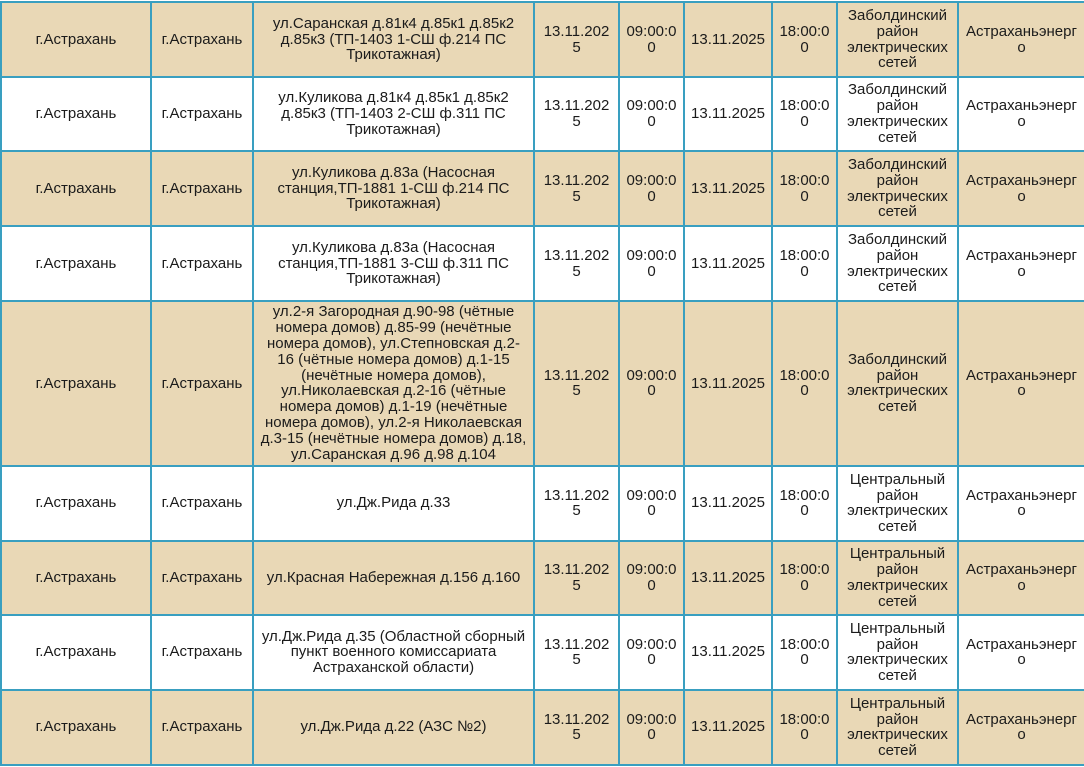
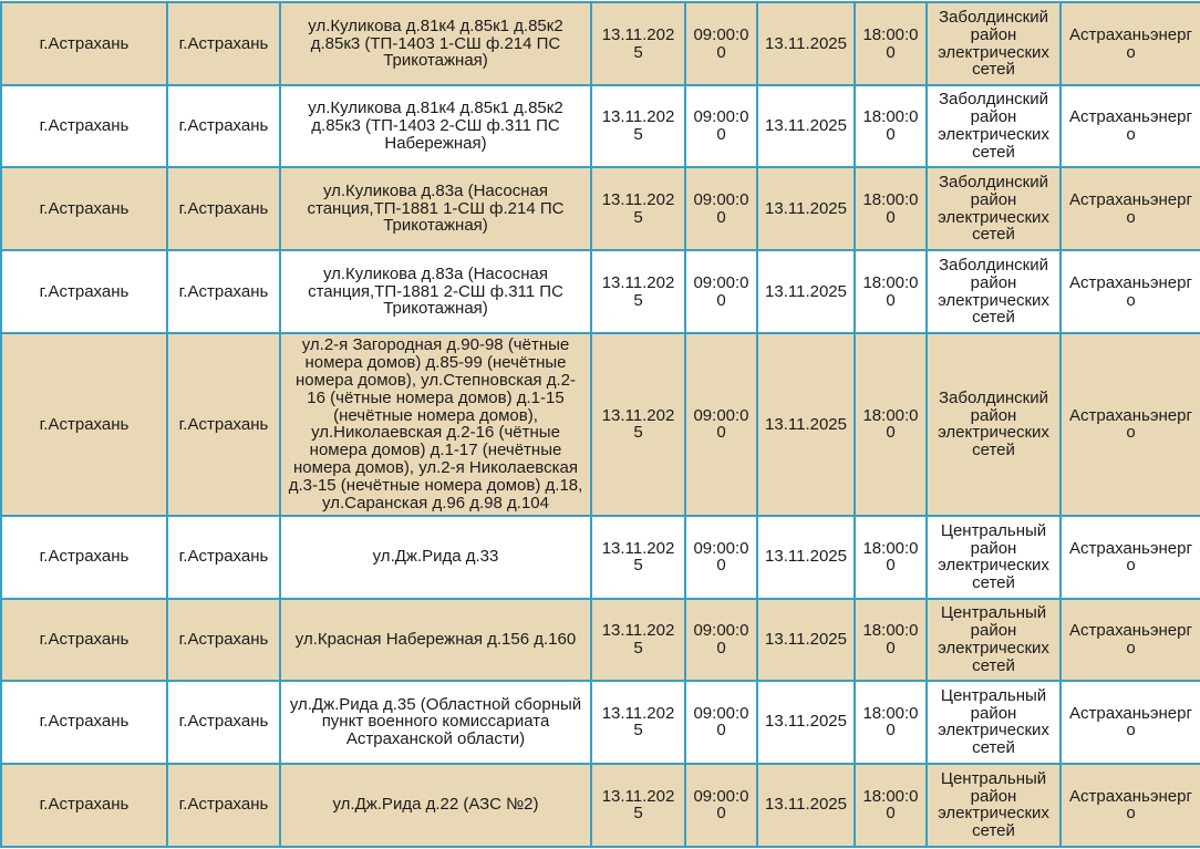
- г.Астрахань	г.Астрахань	ул.Саранская д.81к4 д.85к1 д.85к2 д.85к3 (ТП-1403 1-СШ ф.214 ПС Трикотажная)	13.11.2025	09:00:00	13.11.2025	18:00:00	Заболдинский район электрических сетей	Астраханьэнерго
+ г.Астрахань	г.Астрахань	ул.Куликова д.81к4 д.85к1 д.85к2 д.85к3 (ТП-1403 1-СШ ф.214 ПС Трикотажная)	13.11.2025	09:00:00	13.11.2025	18:00:00	Заболдинский район электрических сетей	Астраханьэнерго
- г.Астрахань	г.Астрахань	ул.Куликова д.81к4 д.85к1 д.85к2 д.85к3 (ТП-1403 2-СШ ф.311 ПС Трикотажная)	13.11.2025	09:00:00	13.11.2025	18:00:00	Заболдинский район электрических сетей	Астраханьэнерго
+ г.Астрахань	г.Астрахань	ул.Куликова д.81к4 д.85к1 д.85к2 д.85к3 (ТП-1403 2-СШ ф.311 ПС Набережная)	13.11.2025	09:00:00	13.11.2025	18:00:00	Заболдинский район электрических сетей	Астраханьэнерго
  г.Астрахань	г.Астрахань	ул.Куликова д.83а (Насосная станция,ТП-1881 1-СШ ф.214 ПС Трикотажная)	13.11.2025	09:00:00	13.11.2025	18:00:00	Заболдинский район электрических сетей	Астраханьэнерго
- г.Астрахань	г.Астрахань	ул.Куликова д.83а (Насосная станция,ТП-1881 3-СШ ф.311 ПС Трикотажная)	13.11.2025	09:00:00	13.11.2025	18:00:00	Заболдинский район электрических сетей	Астраханьэнерго
+ г.Астрахань	г.Астрахань	ул.Куликова д.83а (Насосная станция,ТП-1881 2-СШ ф.311 ПС Трикотажная)	13.11.2025	09:00:00	13.11.2025	18:00:00	Заболдинский район электрических сетей	Астраханьэнерго
- г.Астрахань	г.Астрахань	ул.2-я Загородная д.90-98 (чётные номера домов) д.85-99 (нечётные номера домов), ул.Степновская д.2-16 (чётные номера домов) д.1-15 (нечётные номера домов), ул.Николаевская д.2-16 (чётные номера домов) д.1-19 (нечётные номера домов), ул.2-я Николаевская д.3-15 (нечётные номера домов) д.18, ул.Саранская д.96 д.98 д.104	13.11.2025	09:00:00	13.11.2025	18:00:00	Заболдинский район электрических сетей	Астраханьэнерго
+ г.Астрахань	г.Астрахань	ул.2-я Загородная д.90-98 (чётные номера домов) д.85-99 (нечётные номера домов), ул.Степновская д.2-16 (чётные номера домов) д.1-15 (нечётные номера домов), ул.Николаевская д.2-16 (чётные номера домов) д.1-17 (нечётные номера домов), ул.2-я Николаевская д.3-15 (нечётные номера домов) д.18, ул.Саранская д.96 д.98 д.104	13.11.2025	09:00:00	13.11.2025	18:00:00	Заболдинский район электрических сетей	Астраханьэнерго
  г.Астрахань	г.Астрахань	ул.Дж.Рида д.33	13.11.2025	09:00:00	13.11.2025	18:00:00	Центральный район электрических сетей	Астраханьэнерго
  г.Астрахань	г.Астрахань	ул.Красная Набережная д.156 д.160	13.11.2025	09:00:00	13.11.2025	18:00:00	Центральный район электрических сетей	Астраханьэнерго
  г.Астрахань	г.Астрахань	ул.Дж.Рида д.35 (Областной сборный пункт военного комиссариата Астраханской области)	13.11.2025	09:00:00	13.11.2025	18:00:00	Центральный район электрических сетей	Астраханьэнерго
  г.Астрахань	г.Астрахань	ул.Дж.Рида д.22 (АЗС №2)	13.11.2025	09:00:00	13.11.2025	18:00:00	Центральный район электрических сетей	Астраханьэнерго
